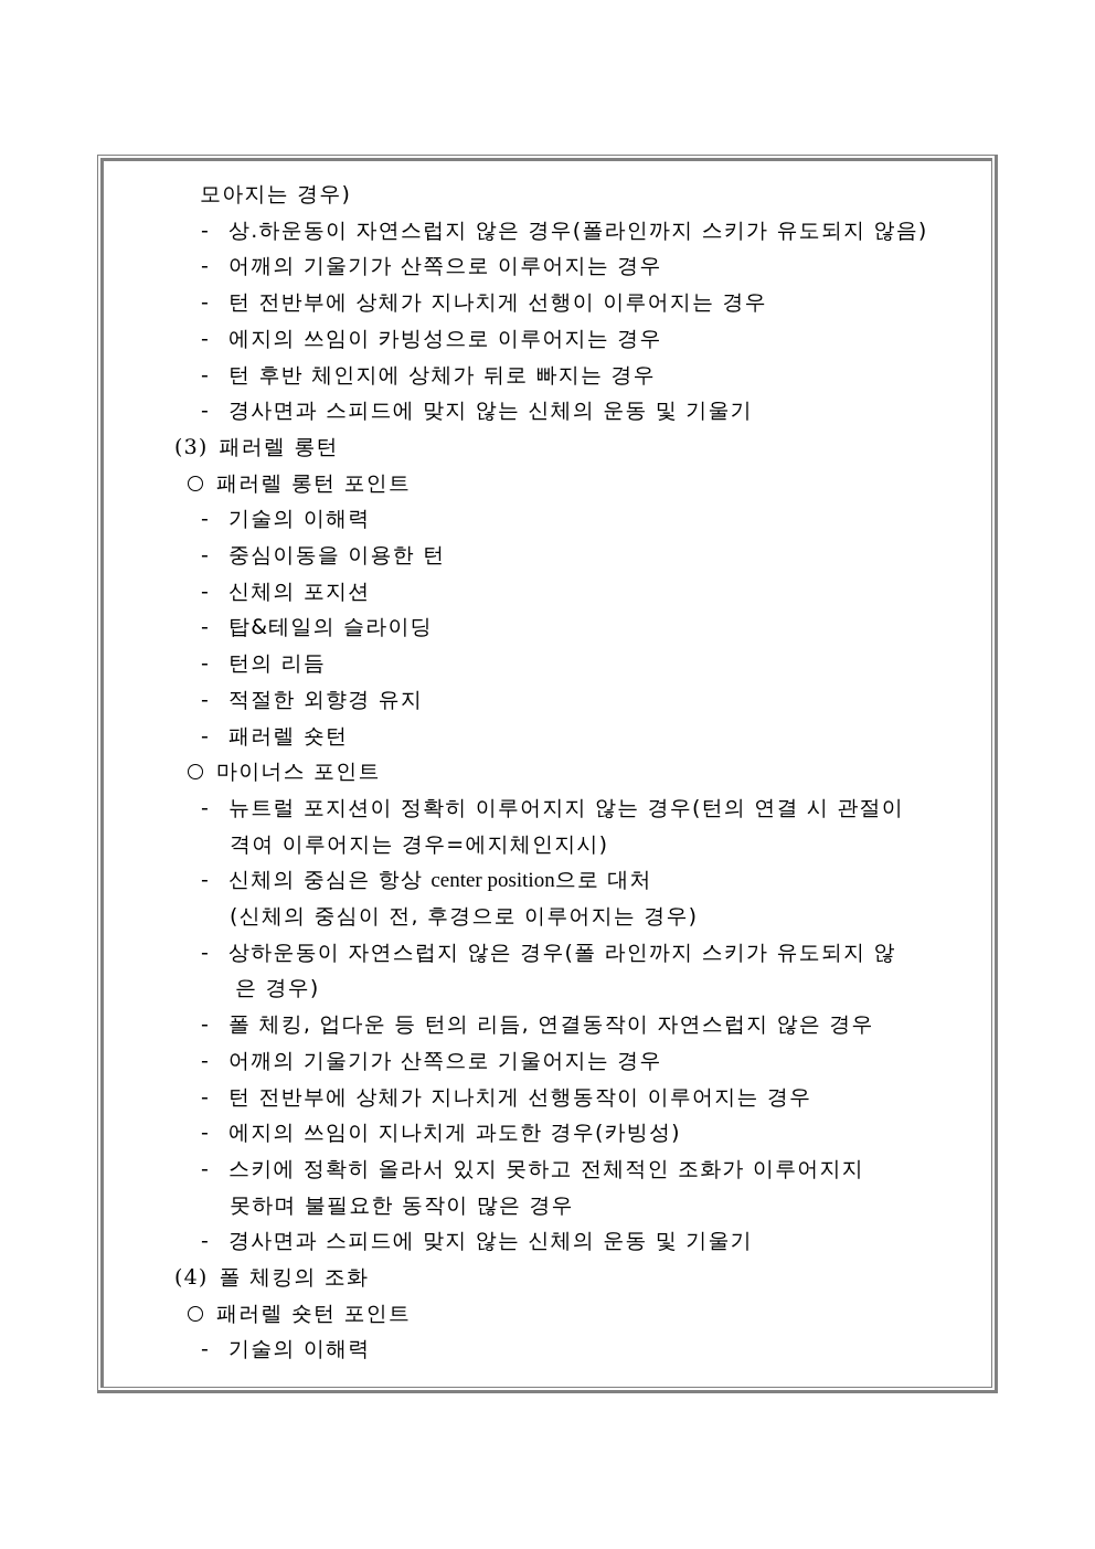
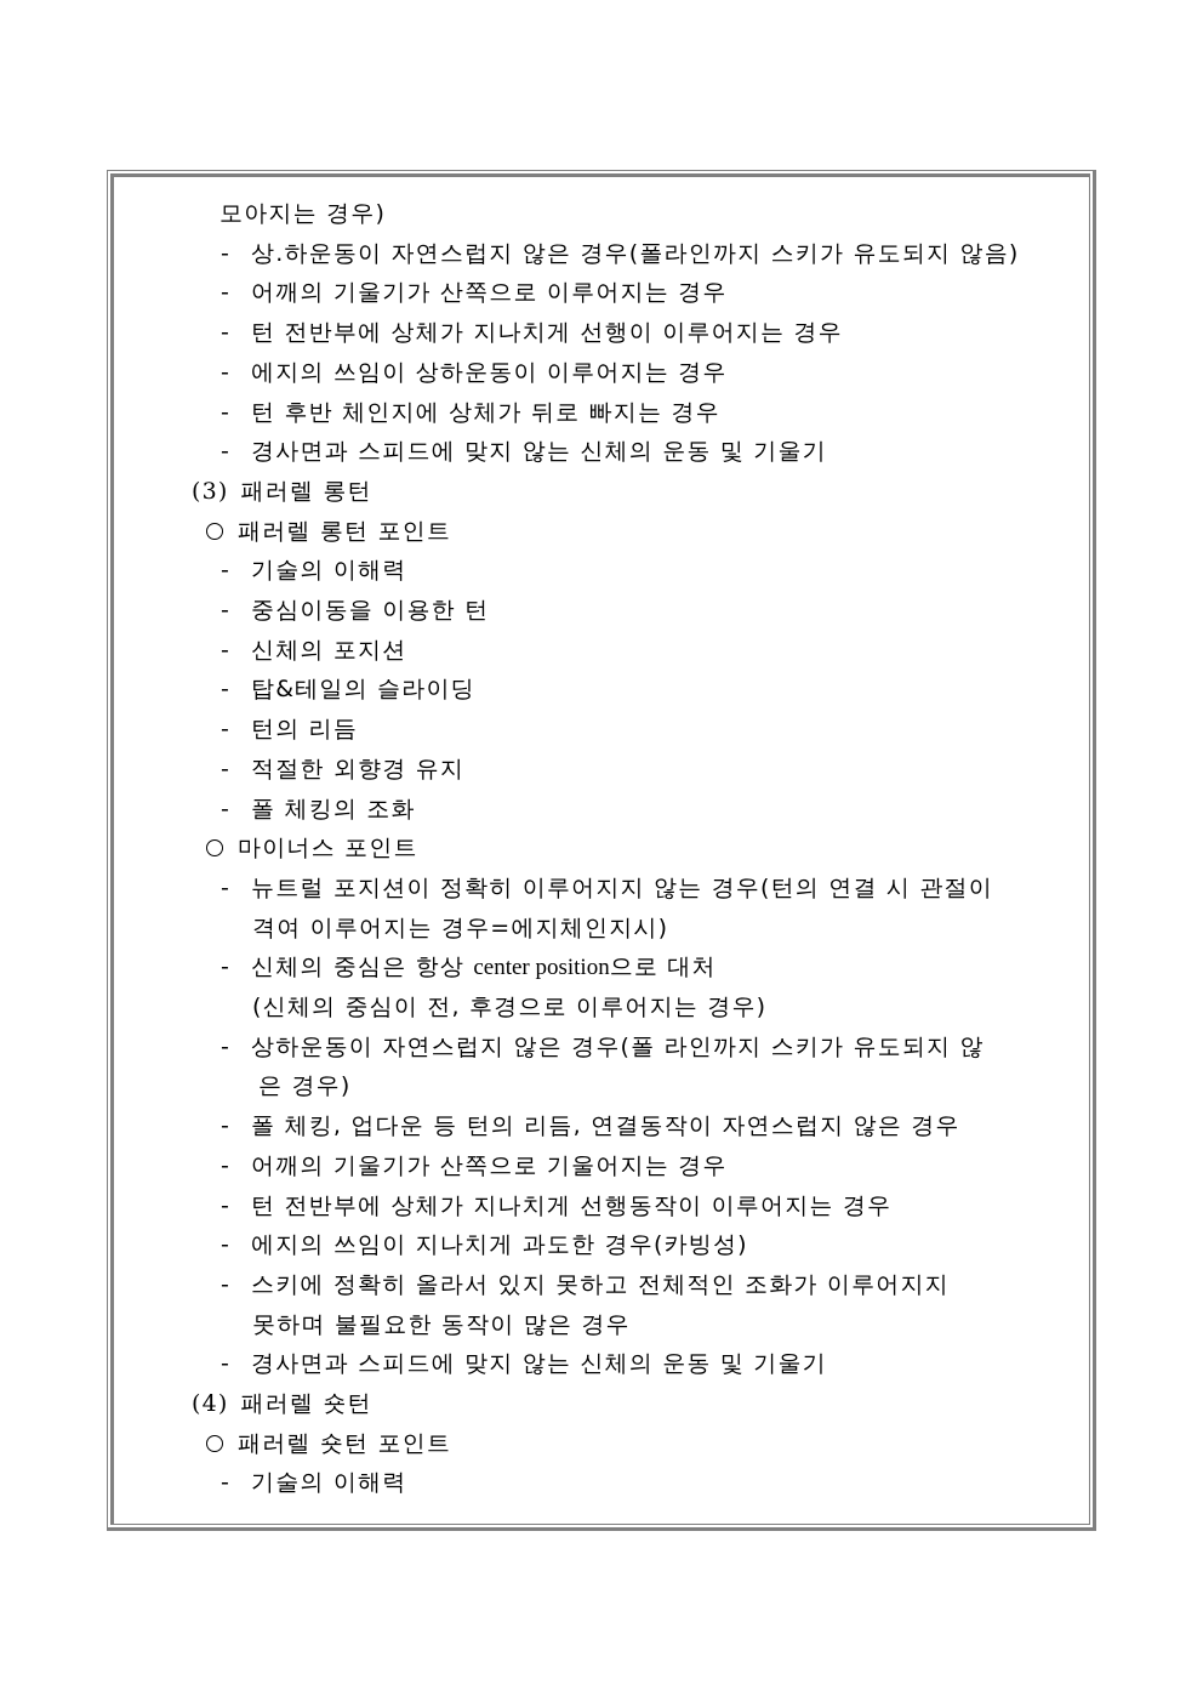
  모아지는 경우)
  - 상.하운동이 자연스럽지 않은 경우(폴라인까지 스키가 유도되지 않음)
  - 어깨의 기울기가 산쪽으로 이루어지는 경우
  - 턴 전반부에 상체가 지나치게 선행이 이루어지는 경우
- - 에지의 쓰임이 카빙성으로 이루어지는 경우
+ - 에지의 쓰임이 상하운동이 이루어지는 경우
  - 턴 후반 체인지에 상체가 뒤로 빠지는 경우
  - 경사면과 스피드에 맞지 않는 신체의 운동 및 기울기
  (3) 패러렐 롱턴
  패러렐 롱턴 포인트
  - 기술의 이해력
  - 중심이동을 이용한 턴
  - 신체의 포지션
  - 탑&테일의 슬라이딩
  - 턴의 리듬
  - 적절한 외향경 유지
- - 패러렐 숏턴
+ - 폴 체킹의 조화
  마이너스 포인트
  - 뉴트럴 포지션이 정확히 이루어지지 않는 경우(턴의 연결 시 관절이
  격여 이루어지는 경우=에지체인지시)
  - 신체의 중심은 항상 center position으로 대처
  (신체의 중심이 전, 후경으로 이루어지는 경우)
  - 상하운동이 자연스럽지 않은 경우(폴 라인까지 스키가 유도되지 않
  은 경우)
  - 폴 체킹, 업다운 등 턴의 리듬, 연결동작이 자연스럽지 않은 경우
  - 어깨의 기울기가 산쪽으로 기울어지는 경우
  - 턴 전반부에 상체가 지나치게 선행동작이 이루어지는 경우
  - 에지의 쓰임이 지나치게 과도한 경우(카빙성)
  - 스키에 정확히 올라서 있지 못하고 전체적인 조화가 이루어지지
  못하며 불필요한 동작이 많은 경우
  - 경사면과 스피드에 맞지 않는 신체의 운동 및 기울기
- (4) 폴 체킹의 조화
+ (4) 패러렐 숏턴
  패러렐 숏턴 포인트
  - 기술의 이해력
